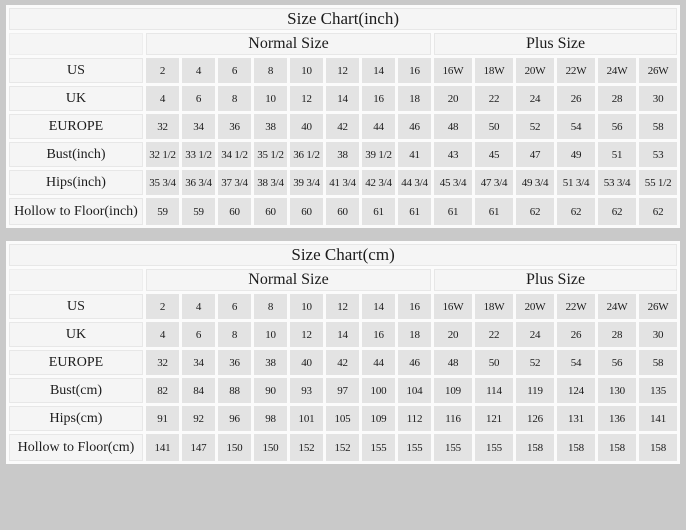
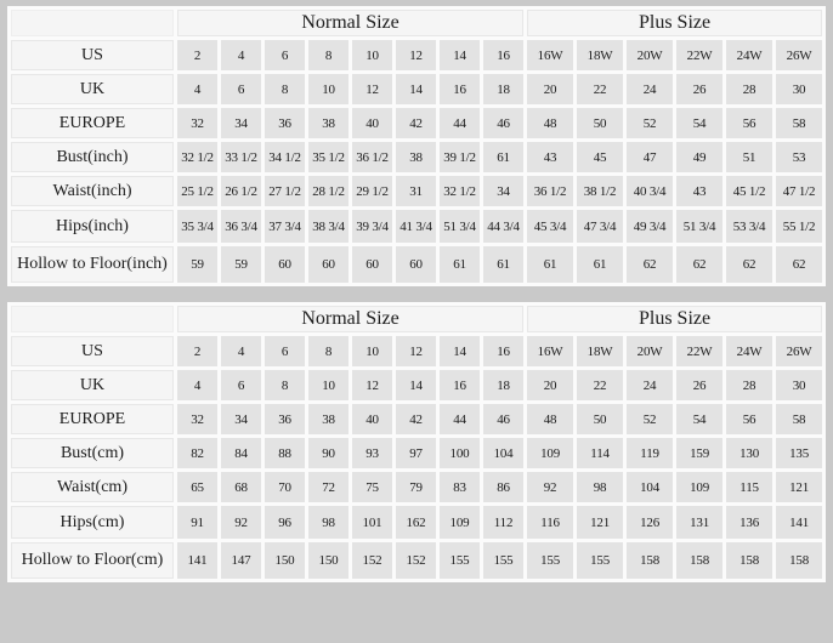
- Size Chart(inch)
  	Normal Size	Plus Size
  US	2	4	6	8	10	12	14	16	16W	18W	20W	22W	24W	26W
  UK	4	6	8	10	12	14	16	18	20	22	24	26	28	30
  EUROPE	32	34	36	38	40	42	44	46	48	50	52	54	56	58
- Bust(inch)	32 1/2	33 1/2	34 1/2	35 1/2	36 1/2	38	39 1/2	41	43	45	47	49	51	53
+ Bust(inch)	32 1/2	33 1/2	34 1/2	35 1/2	36 1/2	38	39 1/2	61	43	45	47	49	51	53
+ Waist(inch)	25 1/2	26 1/2	27 1/2	28 1/2	29 1/2	31	32 1/2	34	36 1/2	38 1/2	40 3/4	43	45 1/2	47 1/2
- Hips(inch)	35 3/4	36 3/4	37 3/4	38 3/4	39 3/4	41 3/4	42 3/4	44 3/4	45 3/4	47 3/4	49 3/4	51 3/4	53 3/4	55 1/2
+ Hips(inch)	35 3/4	36 3/4	37 3/4	38 3/4	39 3/4	41 3/4	51 3/4	44 3/4	45 3/4	47 3/4	49 3/4	51 3/4	53 3/4	55 1/2
  Hollow to Floor(inch)	59	59	60	60	60	60	61	61	61	61	62	62	62	62
- Size Chart(cm)
  	Normal Size	Plus Size
  US	2	4	6	8	10	12	14	16	16W	18W	20W	22W	24W	26W
  UK	4	6	8	10	12	14	16	18	20	22	24	26	28	30
  EUROPE	32	34	36	38	40	42	44	46	48	50	52	54	56	58
- Bust(cm)	82	84	88	90	93	97	100	104	109	114	119	124	130	135
+ Bust(cm)	82	84	88	90	93	97	100	104	109	114	119	159	130	135
+ Waist(cm)	65	68	70	72	75	79	83	86	92	98	104	109	115	121
- Hips(cm)	91	92	96	98	101	105	109	112	116	121	126	131	136	141
+ Hips(cm)	91	92	96	98	101	162	109	112	116	121	126	131	136	141
  Hollow to Floor(cm)	141	147	150	150	152	152	155	155	155	155	158	158	158	158
